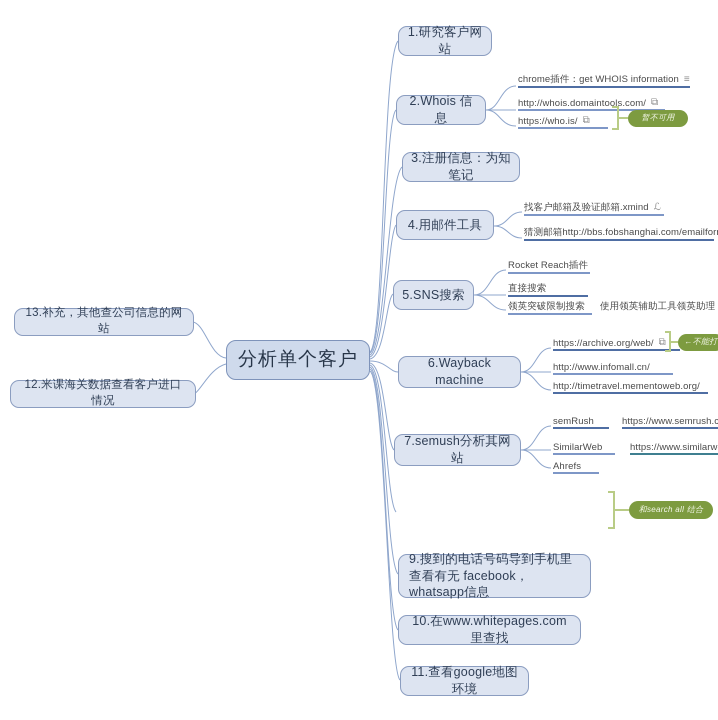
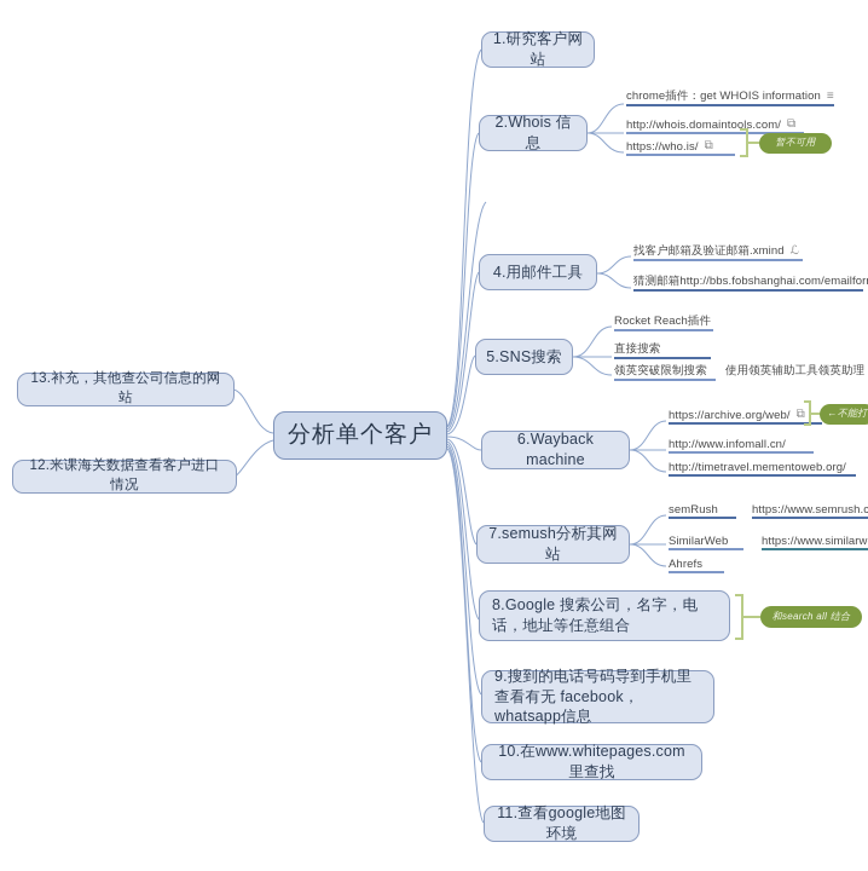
  分析单个客户
  13.补充，其他查公司信息的网站
  12.米课海关数据查看客户进口情况
  1.研究客户网站
  2.Whois 信息
- 3.注册信息：为知笔记
  4.用邮件工具
  5.SNS搜索
  6.Wayback machine
  7.semush分析其网站
+ 8.Google 搜索公司，名字，电话，地址等任意组合
  9.搜到的电话号码导到手机里查看有无 facebook，whatsapp信息
  10.在www.whitepages.com里查找
  11.查看google地图环境
  chrome插件：get WHOIS information
  ≡
  http://whois.domaintools.com/
  ⧉
  https://who.is/
  ⧉
  暂不可用
  找客户邮箱及验证邮箱.xmind
  ℒ
  猜测邮箱http://bbs.fobshanghai.com/emailfor
  Rocket Reach插件
  直接搜索
  领英突破限制搜索
  使用领英辅助工具领英助理
  https://archive.org/web/
  ⧉
  ←不能打
  http://www.infomall.cn/
  http://timetravel.mementoweb.org/
  semRush
  https://www.semrush.c
  SimilarWeb
  https://www.similarw
  Ahrefs
  和search all 结合
